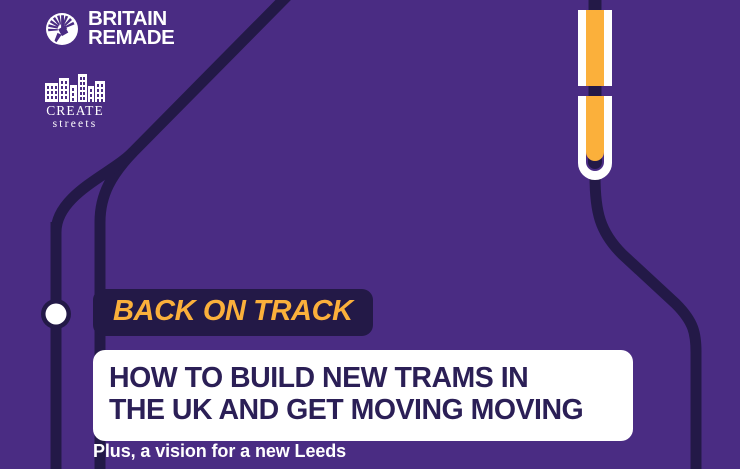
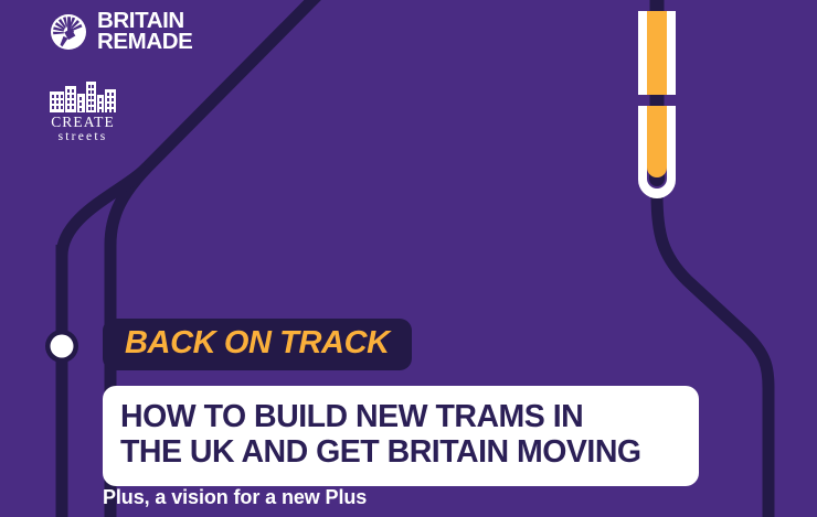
  BRITAIN
  REMADE
  CREATE
  streets
  BACK ON TRACK
  HOW TO BUILD NEW TRAMS IN
- THE UK AND GET MOVING MOVING
+ THE UK AND GET BRITAIN MOVING
- Plus, a vision for a new Leeds
+ Plus, a vision for a new Plus
